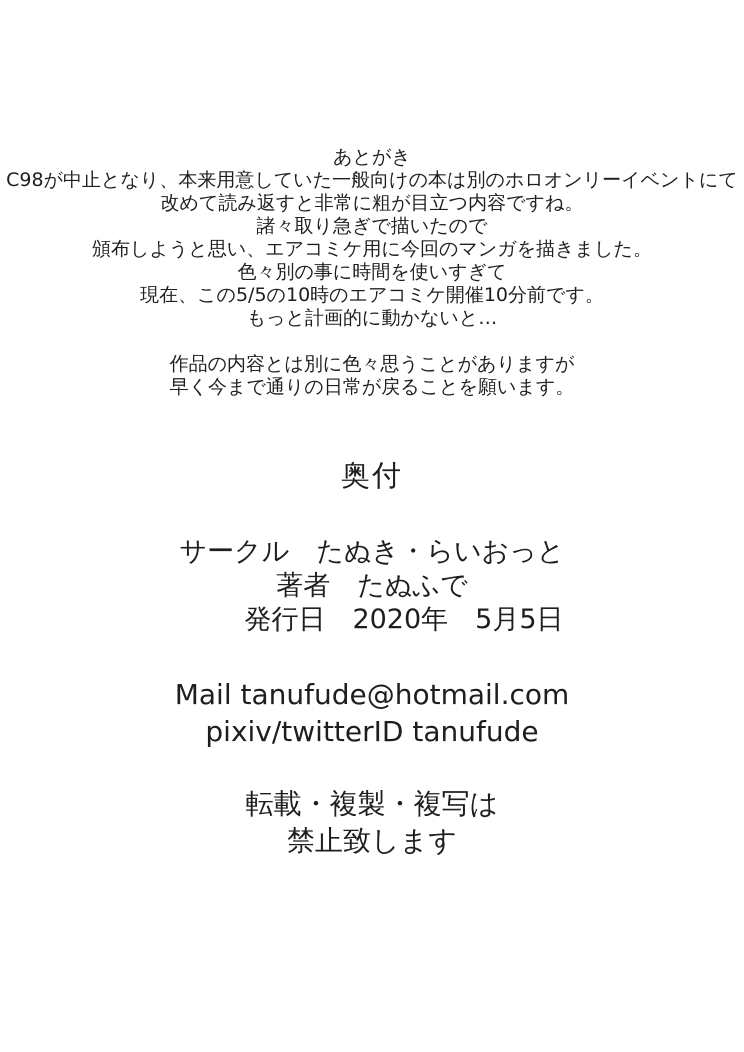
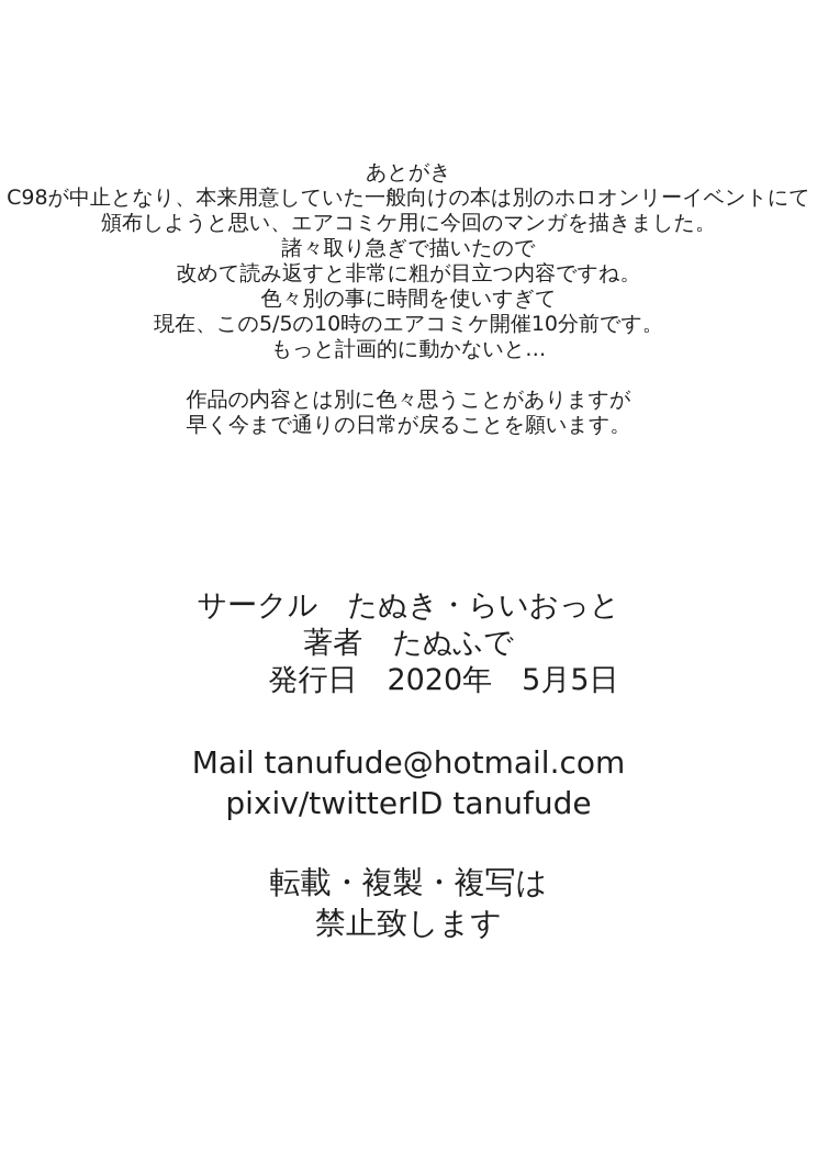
  あとがき
  C98が中止となり、本来用意していた一般向けの本は別のホロオンリーイベントにて
- 改めて読み返すと非常に粗が目立つ内容ですね。
+ 頒布しようと思い、エアコミケ用に今回のマンガを描きました。
  諸々取り急ぎで描いたので
- 頒布しようと思い、エアコミケ用に今回のマンガを描きました。
+ 改めて読み返すと非常に粗が目立つ内容ですね。
  色々別の事に時間を使いすぎて
  現在、この5/5の10時のエアコミケ開催10分前です。
  もっと計画的に動かないと…
  作品の内容とは別に色々思うことがありますが
  早く今まで通りの日常が戻ることを願います。
- 奥付
  サークル たぬき・らいおっと
  著者 たぬふで
  発行日 2020年 5月5日
  Mail tanufude@hotmail.com
  pixiv/twitterID tanufude
  転載・複製・複写は
  禁止致します
